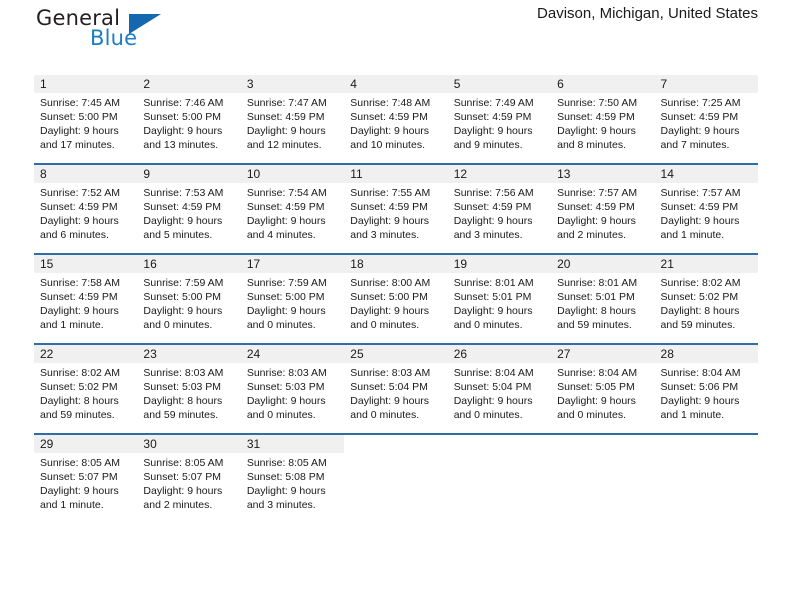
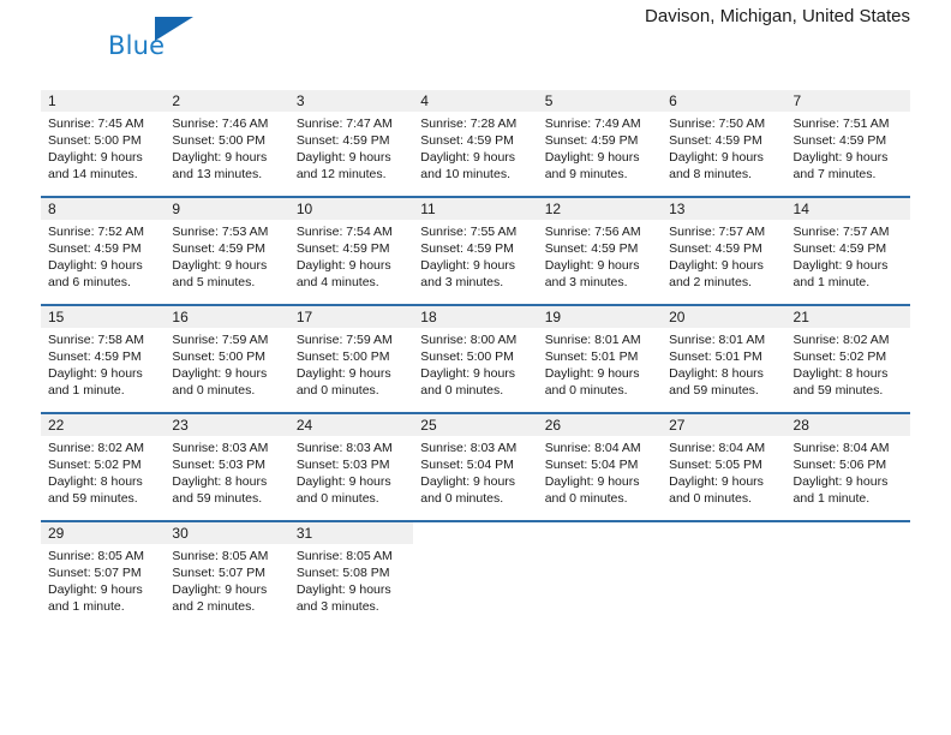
- General
  Blue
  Davison, Michigan, United States
  1
  Sunrise: 7:45 AM
  Sunset: 5:00 PM
  Daylight: 9 hours
- and 17 minutes.
+ and 14 minutes.
  2
  Sunrise: 7:46 AM
  Sunset: 5:00 PM
  Daylight: 9 hours
  and 13 minutes.
  3
  Sunrise: 7:47 AM
  Sunset: 4:59 PM
  Daylight: 9 hours
  and 12 minutes.
  4
- Sunrise: 7:48 AM
+ Sunrise: 7:28 AM
  Sunset: 4:59 PM
  Daylight: 9 hours
  and 10 minutes.
  5
  Sunrise: 7:49 AM
  Sunset: 4:59 PM
  Daylight: 9 hours
  and 9 minutes.
  6
  Sunrise: 7:50 AM
  Sunset: 4:59 PM
  Daylight: 9 hours
  and 8 minutes.
  7
- Sunrise: 7:25 AM
+ Sunrise: 7:51 AM
  Sunset: 4:59 PM
  Daylight: 9 hours
  and 7 minutes.
  8
  Sunrise: 7:52 AM
  Sunset: 4:59 PM
  Daylight: 9 hours
  and 6 minutes.
  9
  Sunrise: 7:53 AM
  Sunset: 4:59 PM
  Daylight: 9 hours
  and 5 minutes.
  10
  Sunrise: 7:54 AM
  Sunset: 4:59 PM
  Daylight: 9 hours
  and 4 minutes.
  11
  Sunrise: 7:55 AM
  Sunset: 4:59 PM
  Daylight: 9 hours
  and 3 minutes.
  12
  Sunrise: 7:56 AM
  Sunset: 4:59 PM
  Daylight: 9 hours
  and 3 minutes.
  13
  Sunrise: 7:57 AM
  Sunset: 4:59 PM
  Daylight: 9 hours
  and 2 minutes.
  14
  Sunrise: 7:57 AM
  Sunset: 4:59 PM
  Daylight: 9 hours
  and 1 minute.
  15
  Sunrise: 7:58 AM
  Sunset: 4:59 PM
  Daylight: 9 hours
  and 1 minute.
  16
  Sunrise: 7:59 AM
  Sunset: 5:00 PM
  Daylight: 9 hours
  and 0 minutes.
  17
  Sunrise: 7:59 AM
  Sunset: 5:00 PM
  Daylight: 9 hours
  and 0 minutes.
  18
  Sunrise: 8:00 AM
  Sunset: 5:00 PM
  Daylight: 9 hours
  and 0 minutes.
  19
  Sunrise: 8:01 AM
  Sunset: 5:01 PM
  Daylight: 9 hours
  and 0 minutes.
  20
  Sunrise: 8:01 AM
  Sunset: 5:01 PM
  Daylight: 8 hours
  and 59 minutes.
  21
  Sunrise: 8:02 AM
  Sunset: 5:02 PM
  Daylight: 8 hours
  and 59 minutes.
  22
  Sunrise: 8:02 AM
  Sunset: 5:02 PM
  Daylight: 8 hours
  and 59 minutes.
  23
  Sunrise: 8:03 AM
  Sunset: 5:03 PM
  Daylight: 8 hours
  and 59 minutes.
  24
  Sunrise: 8:03 AM
  Sunset: 5:03 PM
  Daylight: 9 hours
  and 0 minutes.
  25
  Sunrise: 8:03 AM
  Sunset: 5:04 PM
  Daylight: 9 hours
  and 0 minutes.
  26
  Sunrise: 8:04 AM
  Sunset: 5:04 PM
  Daylight: 9 hours
  and 0 minutes.
  27
  Sunrise: 8:04 AM
  Sunset: 5:05 PM
  Daylight: 9 hours
  and 0 minutes.
  28
  Sunrise: 8:04 AM
  Sunset: 5:06 PM
  Daylight: 9 hours
  and 1 minute.
  29
  Sunrise: 8:05 AM
  Sunset: 5:07 PM
  Daylight: 9 hours
  and 1 minute.
  30
  Sunrise: 8:05 AM
  Sunset: 5:07 PM
  Daylight: 9 hours
  and 2 minutes.
  31
  Sunrise: 8:05 AM
  Sunset: 5:08 PM
  Daylight: 9 hours
  and 3 minutes.
